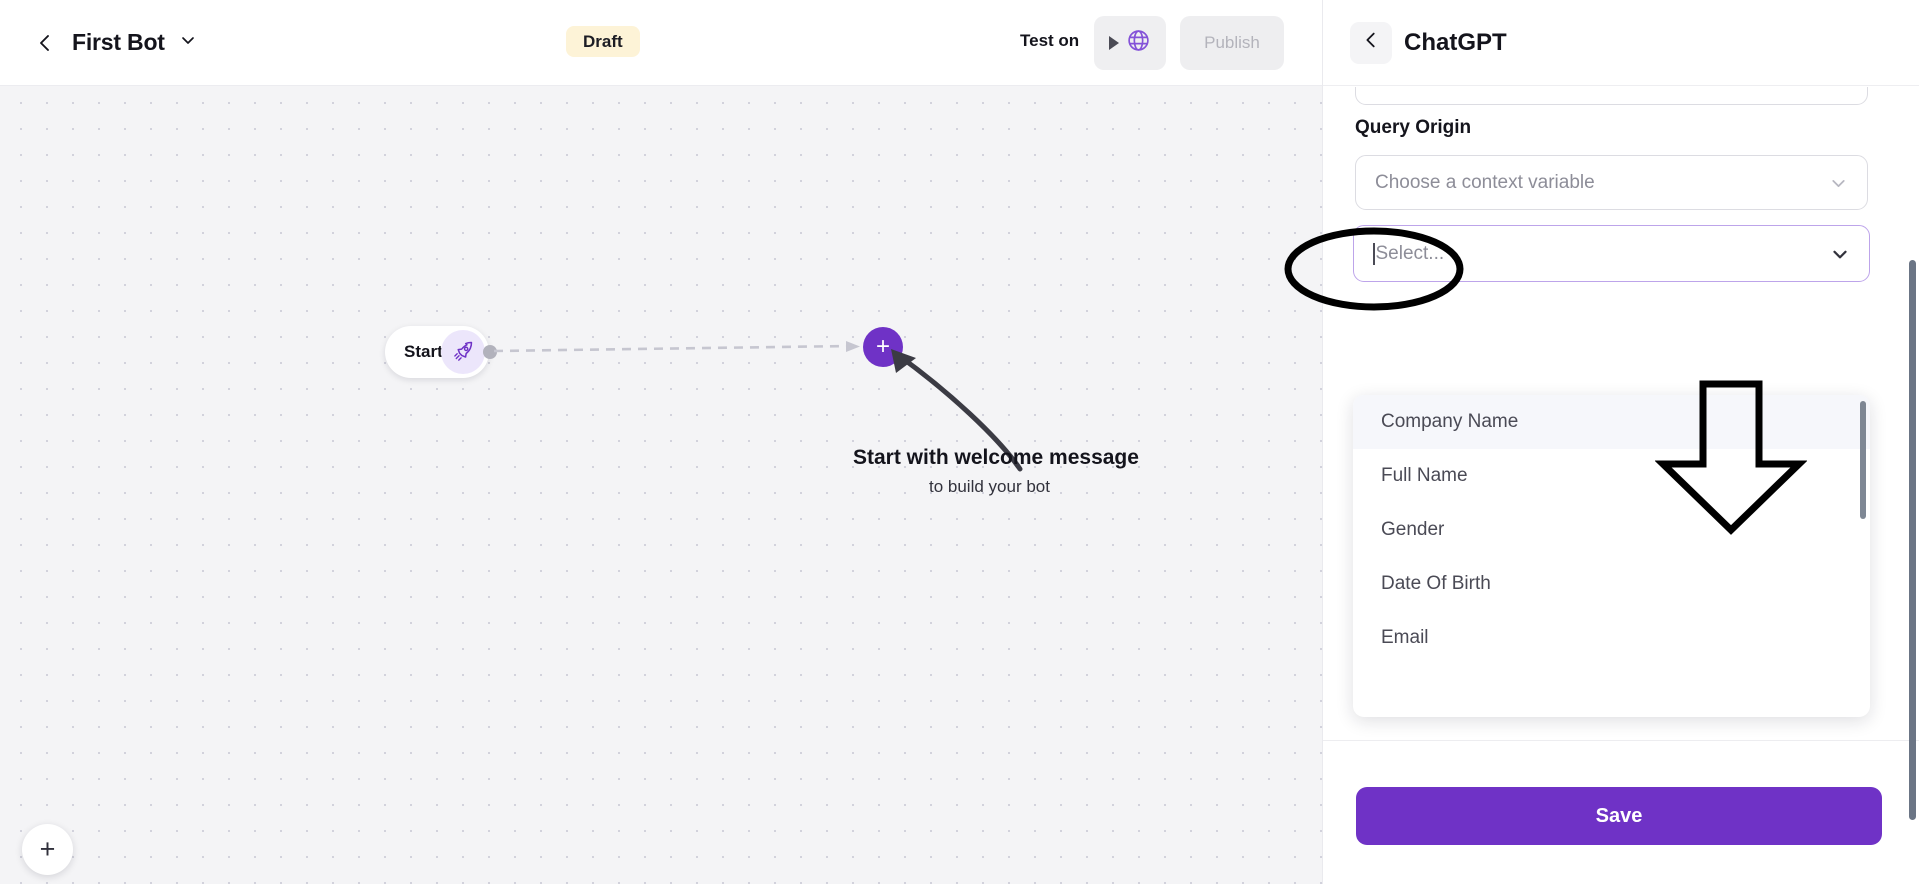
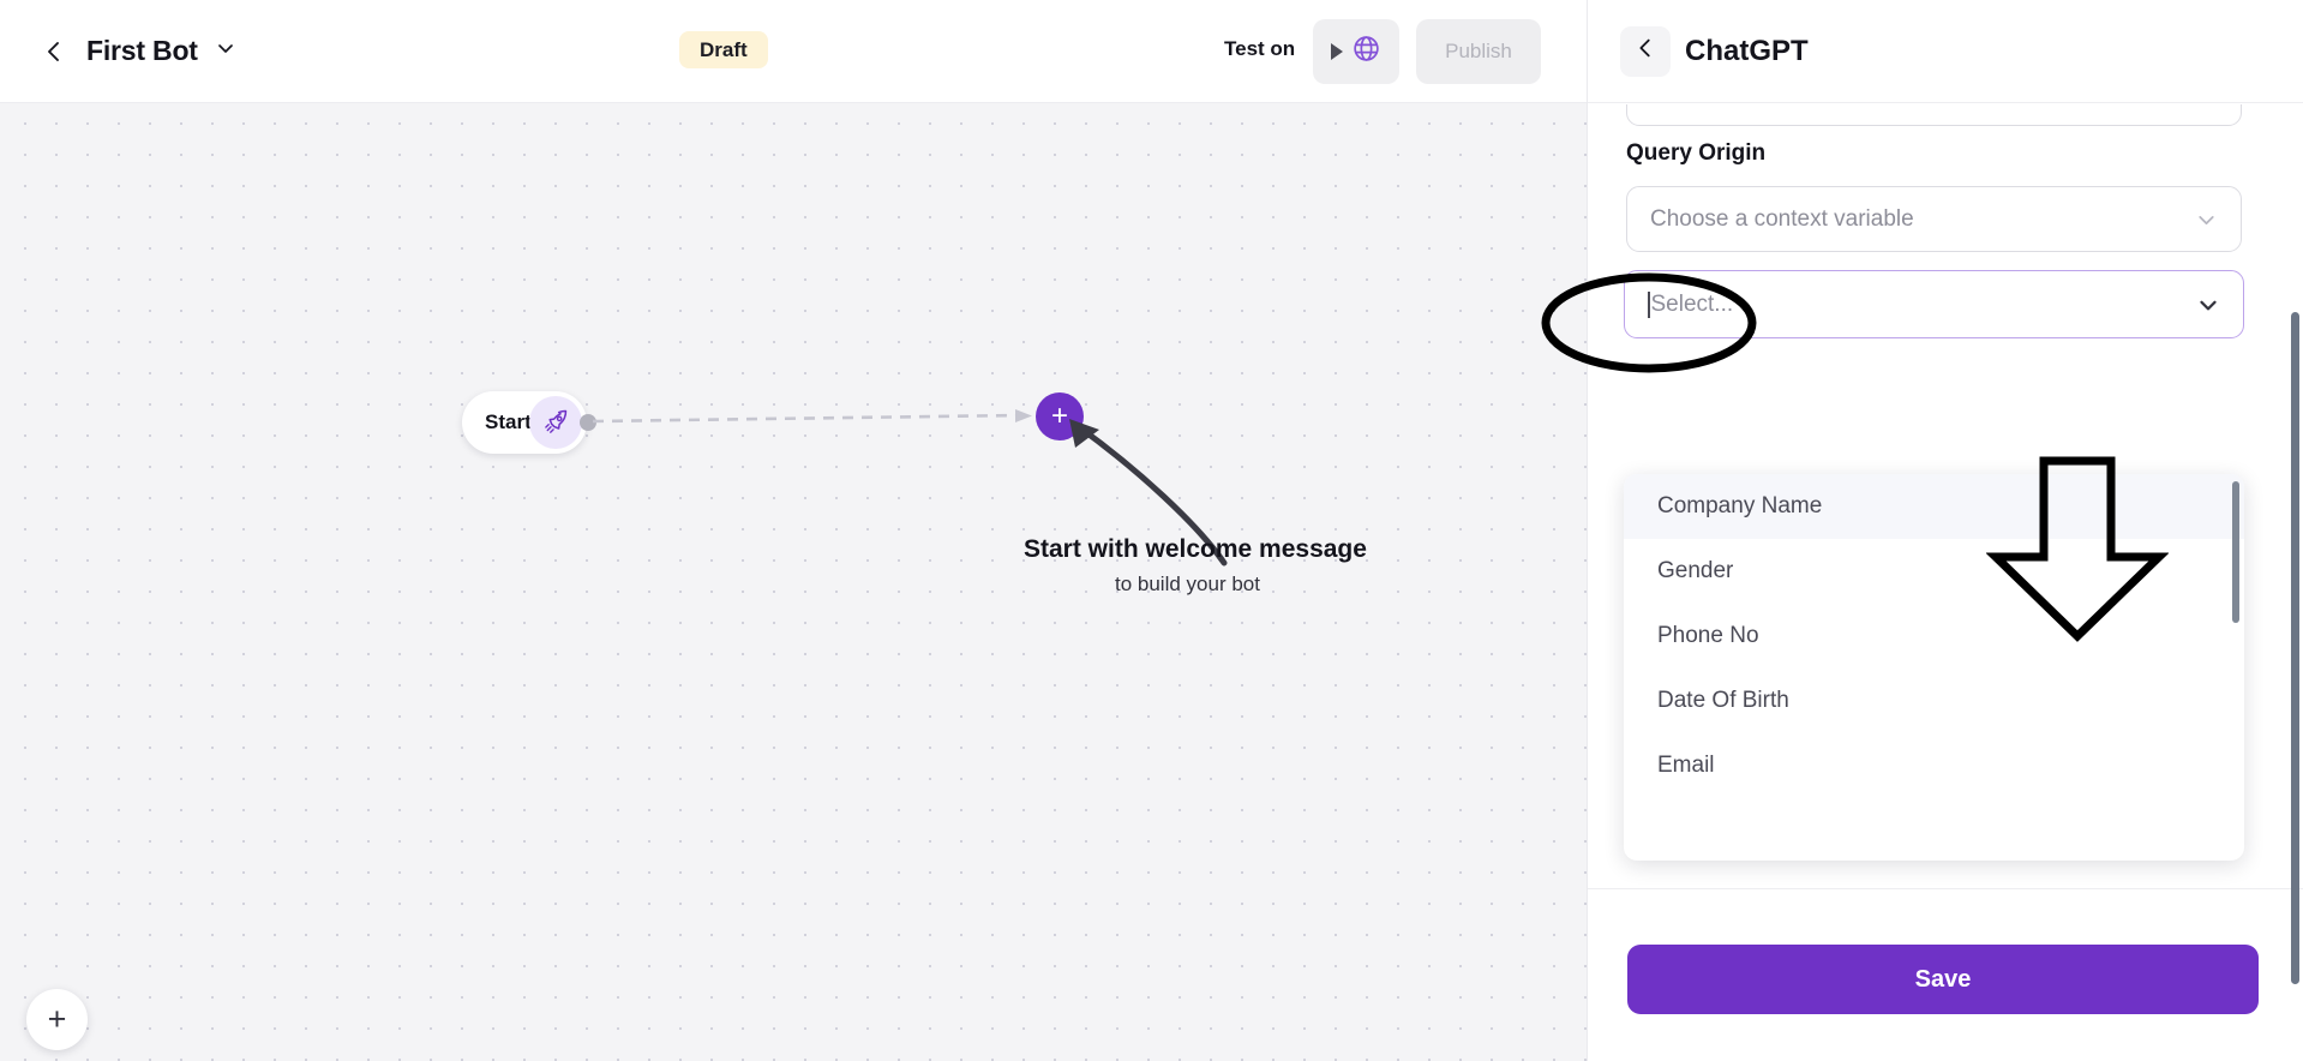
  First Bot
  Draft
  Test on
  Publish
  Start
  +
  Start with welcome message
  to build your bot
  +
  ChatGPT
  Query Origin
  Choose a context variable
  Select...
  Company Name
- Full Name
  Gender
+ Phone No
  Date Of Birth
  Email
  Save
